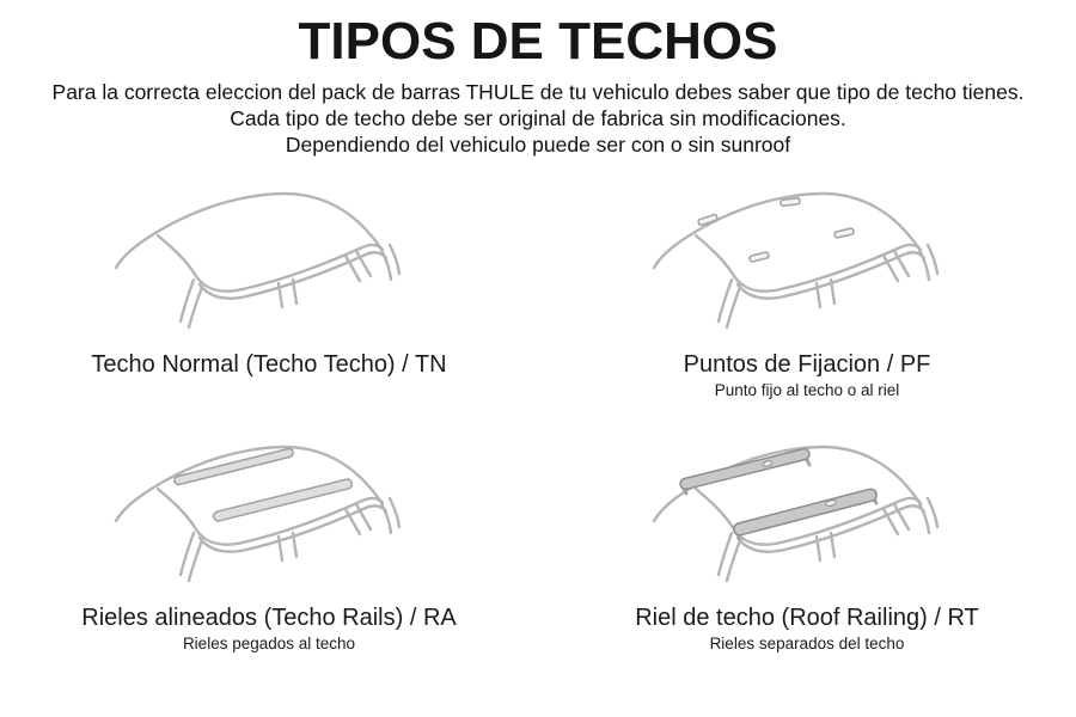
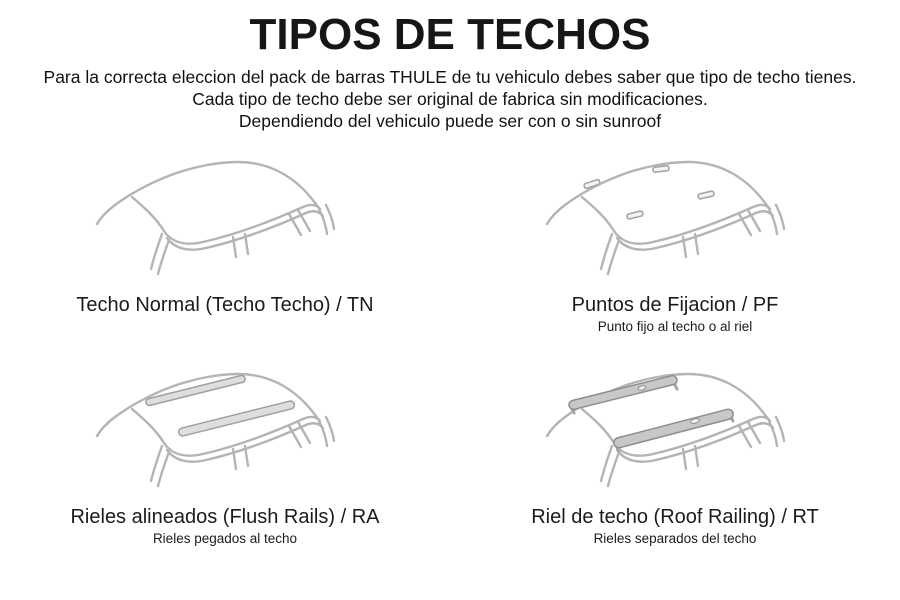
  TIPOS DE TECHOS
  Para la correcta eleccion del pack de barras THULE de tu vehiculo debes saber que tipo de techo tienes.
  Cada tipo de techo debe ser original de fabrica sin modificaciones.
  Dependiendo del vehiculo puede ser con o sin sunroof
  Techo Normal (Techo Techo) / TN
  Puntos de Fijacion / PF
  Punto fijo al techo o al riel
- Rieles alineados (Techo Rails) / RA
+ Rieles alineados (Flush Rails) / RA
  Rieles pegados al techo
  Riel de techo (Roof Railing) / RT
  Rieles separados del techo
